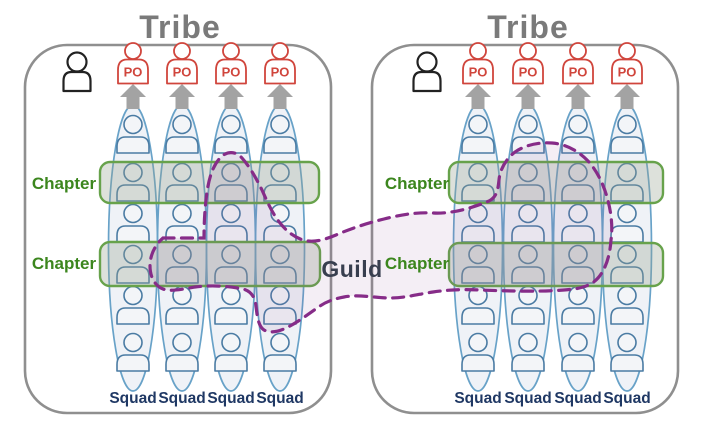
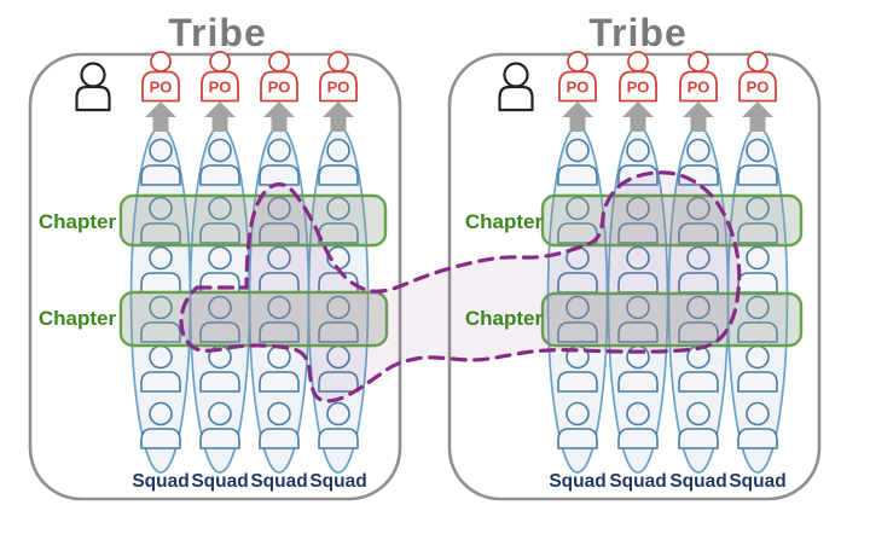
  PO
  PO
  PO
  PO
  PO
  PO
  PO
  PO
  Squad
  Squad
  Squad
  Squad
  Chapter
  Chapter
  Tribe
  Squad
  Squad
  Squad
  Squad
  Chapter
  Chapter
  Tribe
- Guild
